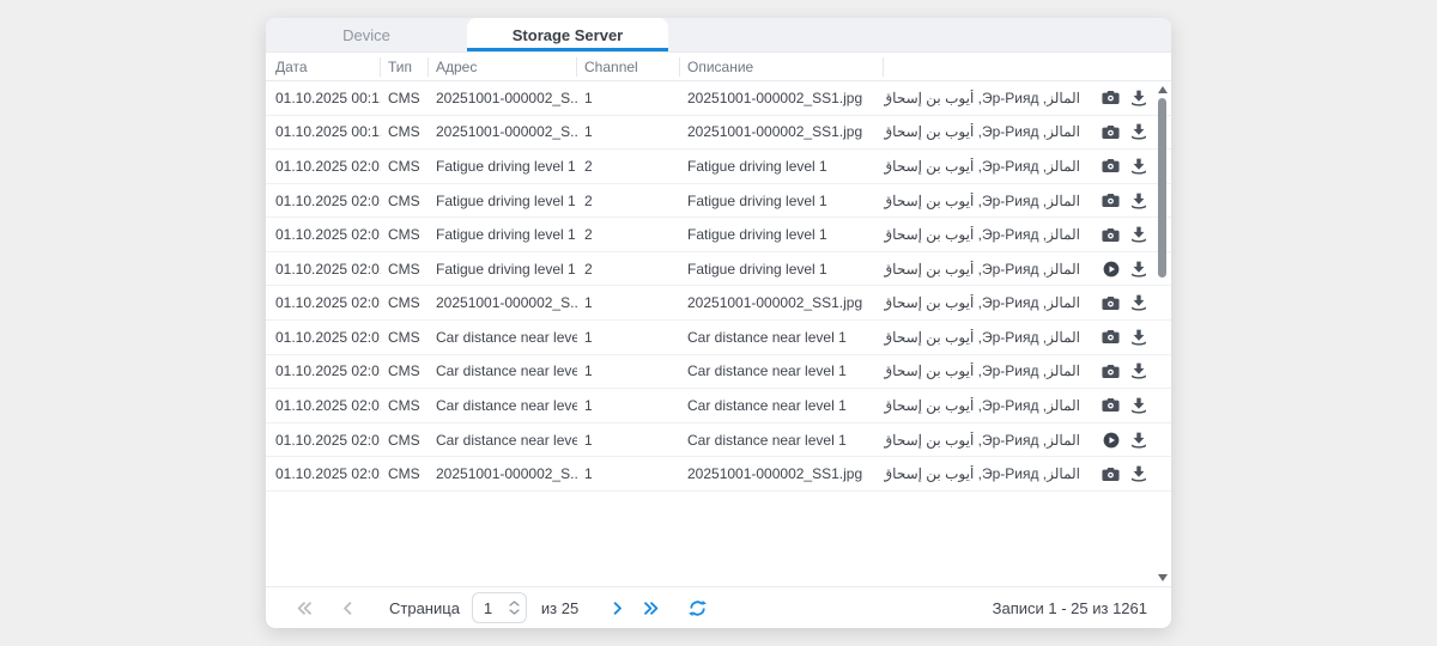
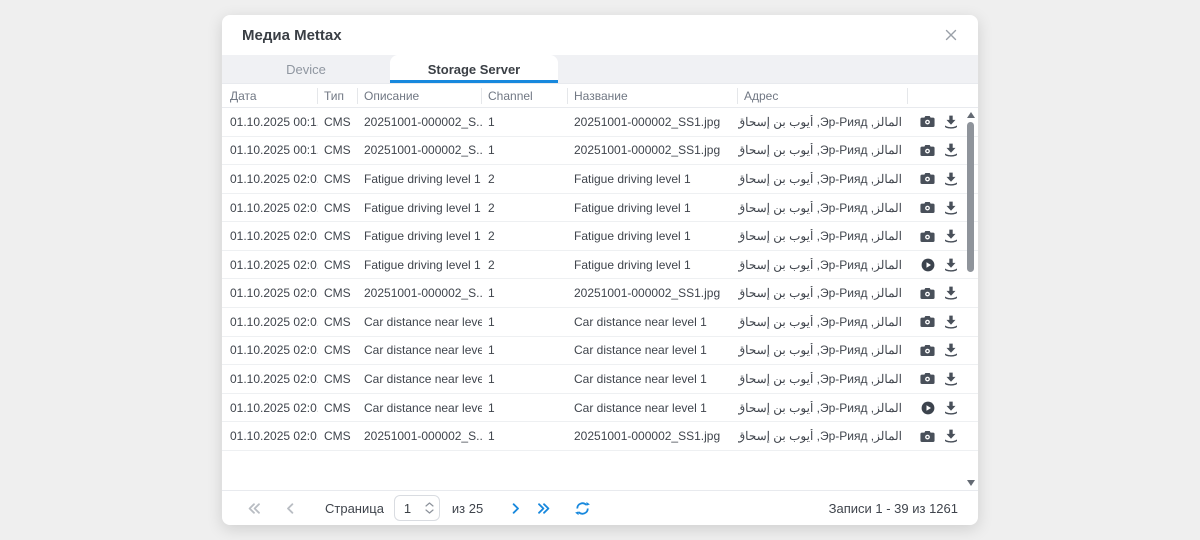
+ Медиа Mettax
  Device
  Storage Server
  Дата
  Тип
- Адрес
+ Описание
  Channel
+ Название
- Описание
+ Адрес
  01.10.2025 00:1
  CMS
  20251001-000002_S..
  1
  20251001-000002_SS1.jpg
  المالز, Эр-Рияд, أيوب بن إسحاق
  01.10.2025 00:1
  CMS
  20251001-000002_S..
  1
  20251001-000002_SS1.jpg
  المالز, Эр-Рияд, أيوب بن إسحاق
  01.10.2025 02:0
  CMS
  Fatigue driving level 1
  2
  Fatigue driving level 1
  المالز, Эр-Рияд, أيوب بن إسحاق
  01.10.2025 02:0
  CMS
  Fatigue driving level 1
  2
  Fatigue driving level 1
  المالز, Эр-Рияд, أيوب بن إسحاق
  01.10.2025 02:0
  CMS
  Fatigue driving level 1
  2
  Fatigue driving level 1
  المالز, Эр-Рияд, أيوب بن إسحاق
  01.10.2025 02:0
  CMS
  Fatigue driving level 1
  2
  Fatigue driving level 1
  المالز, Эр-Рияд, أيوب بن إسحاق
  01.10.2025 02:0
  CMS
  20251001-000002_S..
  1
  20251001-000002_SS1.jpg
  المالز, Эр-Рияд, أيوب بن إسحاق
  01.10.2025 02:0
  CMS
  Car distance near leve
  1
  Car distance near level 1
  المالز, Эр-Рияд, أيوب بن إسحاق
  01.10.2025 02:0
  CMS
  Car distance near leve
  1
  Car distance near level 1
  المالز, Эр-Рияд, أيوب بن إسحاق
  01.10.2025 02:0
  CMS
  Car distance near leve
  1
  Car distance near level 1
  المالز, Эр-Рияд, أيوب بن إسحاق
  01.10.2025 02:0
  CMS
  Car distance near leve
  1
  Car distance near level 1
  المالز, Эр-Рияд, أيوب بن إسحاق
  01.10.2025 02:0
  CMS
  20251001-000002_S..
  1
  20251001-000002_SS1.jpg
  المالز, Эр-Рияд, أيوب بن إسحاق
  Страница
  1
  из 25
- Записи 1 - 25 из 1261
+ Записи 1 - 39 из 1261
